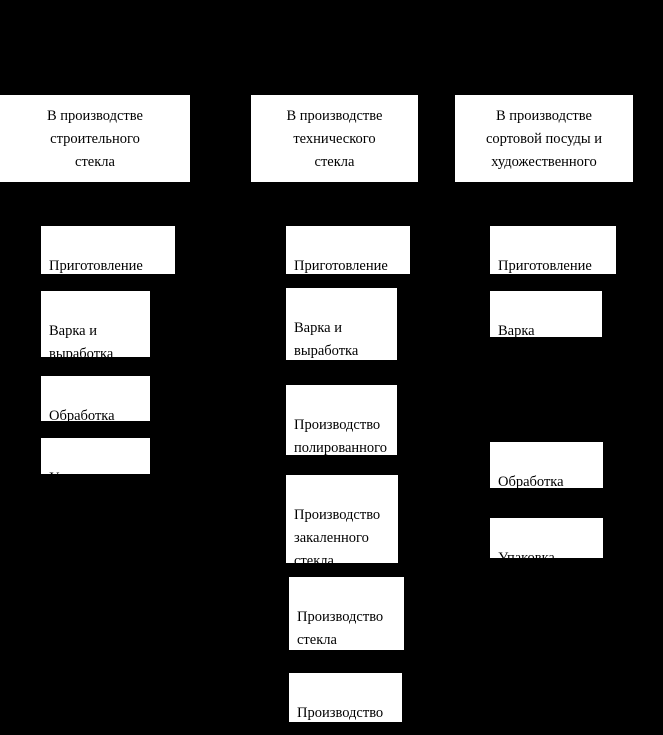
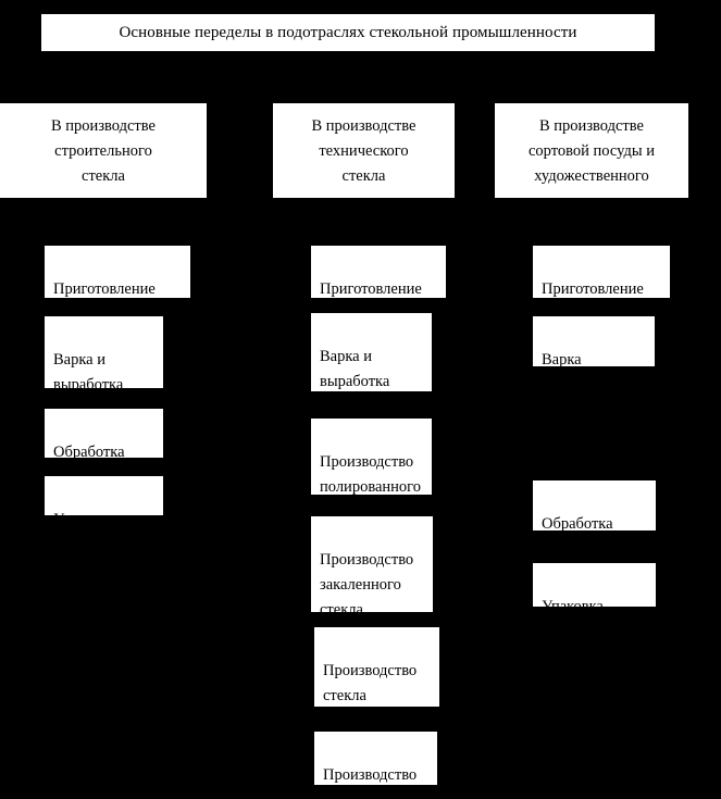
+ Основные переделы в подотраслях стекольной промышленности
  В производстве
  строительного
  стекла
  В производстве
  технического
  стекла
  В производстве
  сортовой посуды и
  художественного
  стекла
  Приготовление
  шихты
  Варка и
  выработка
  Обработка
  Упаковка
  Приготовление
  Варка и
  выработка
  Производство
  полированного
  стекла
  Производство
  закаленного
  стекла
  Производство
  стекла
  Производство
  Приготовление
  шихты
  Варка
  Обработка
  Упаковка
